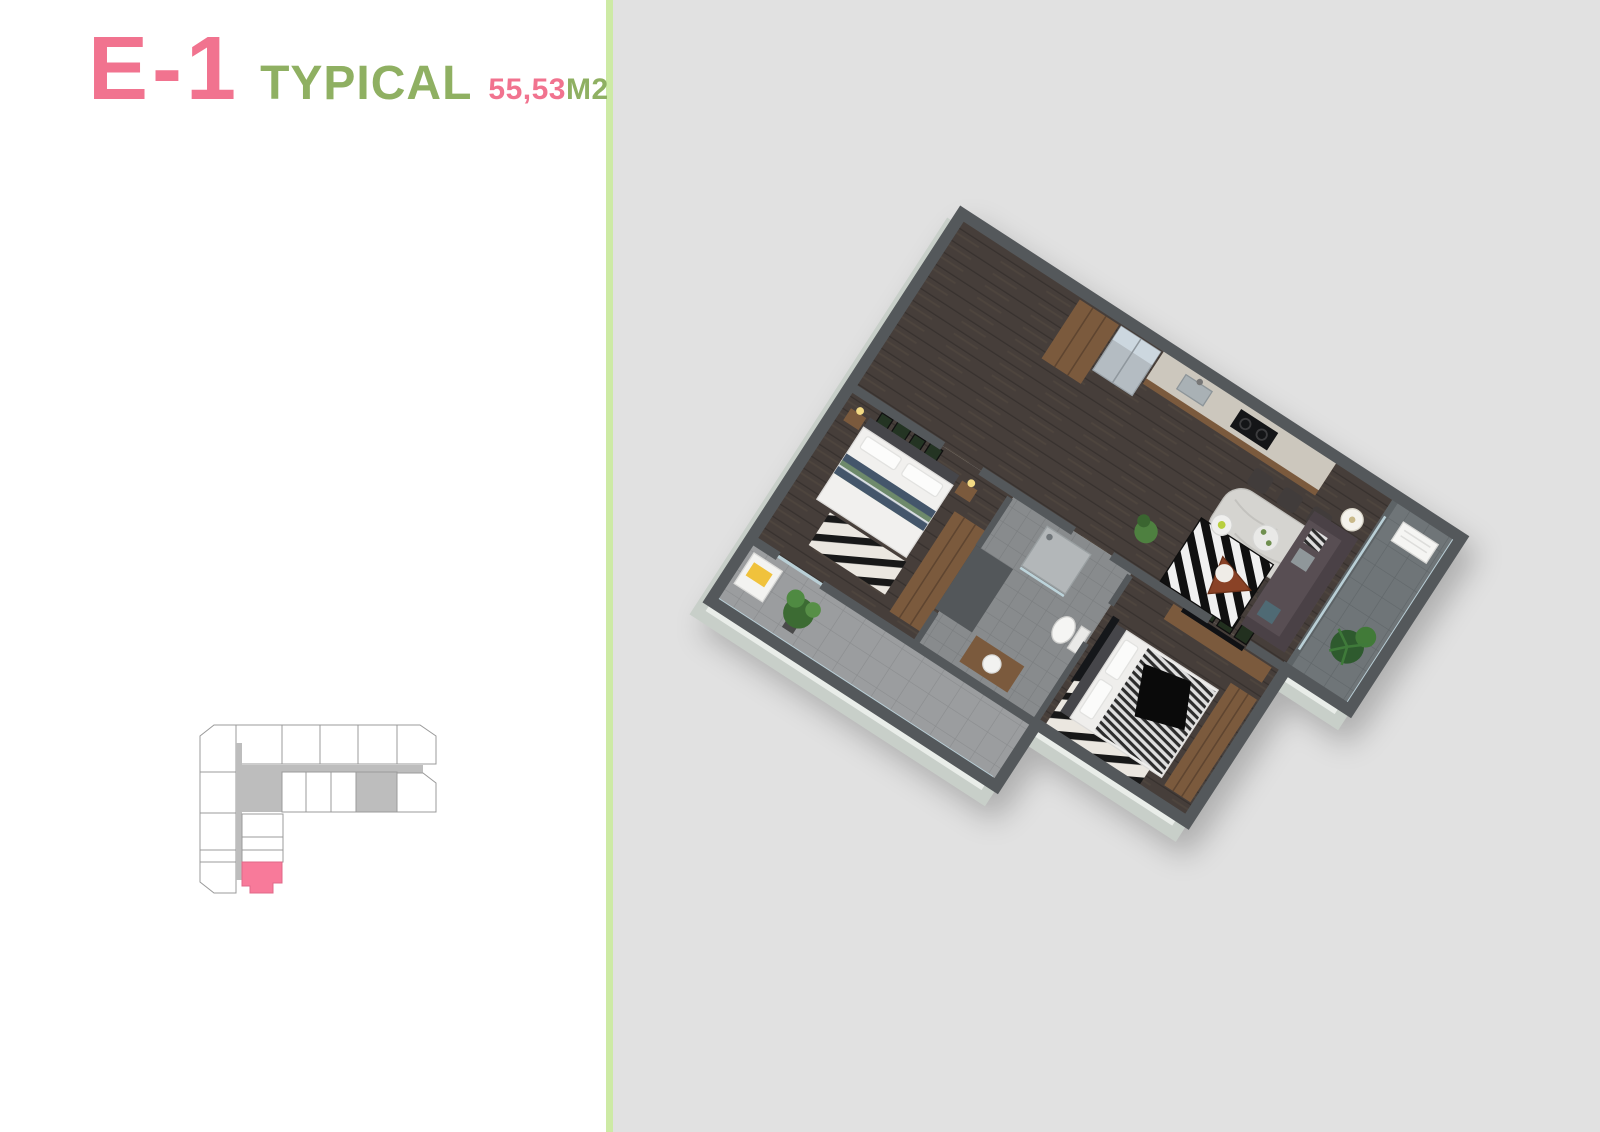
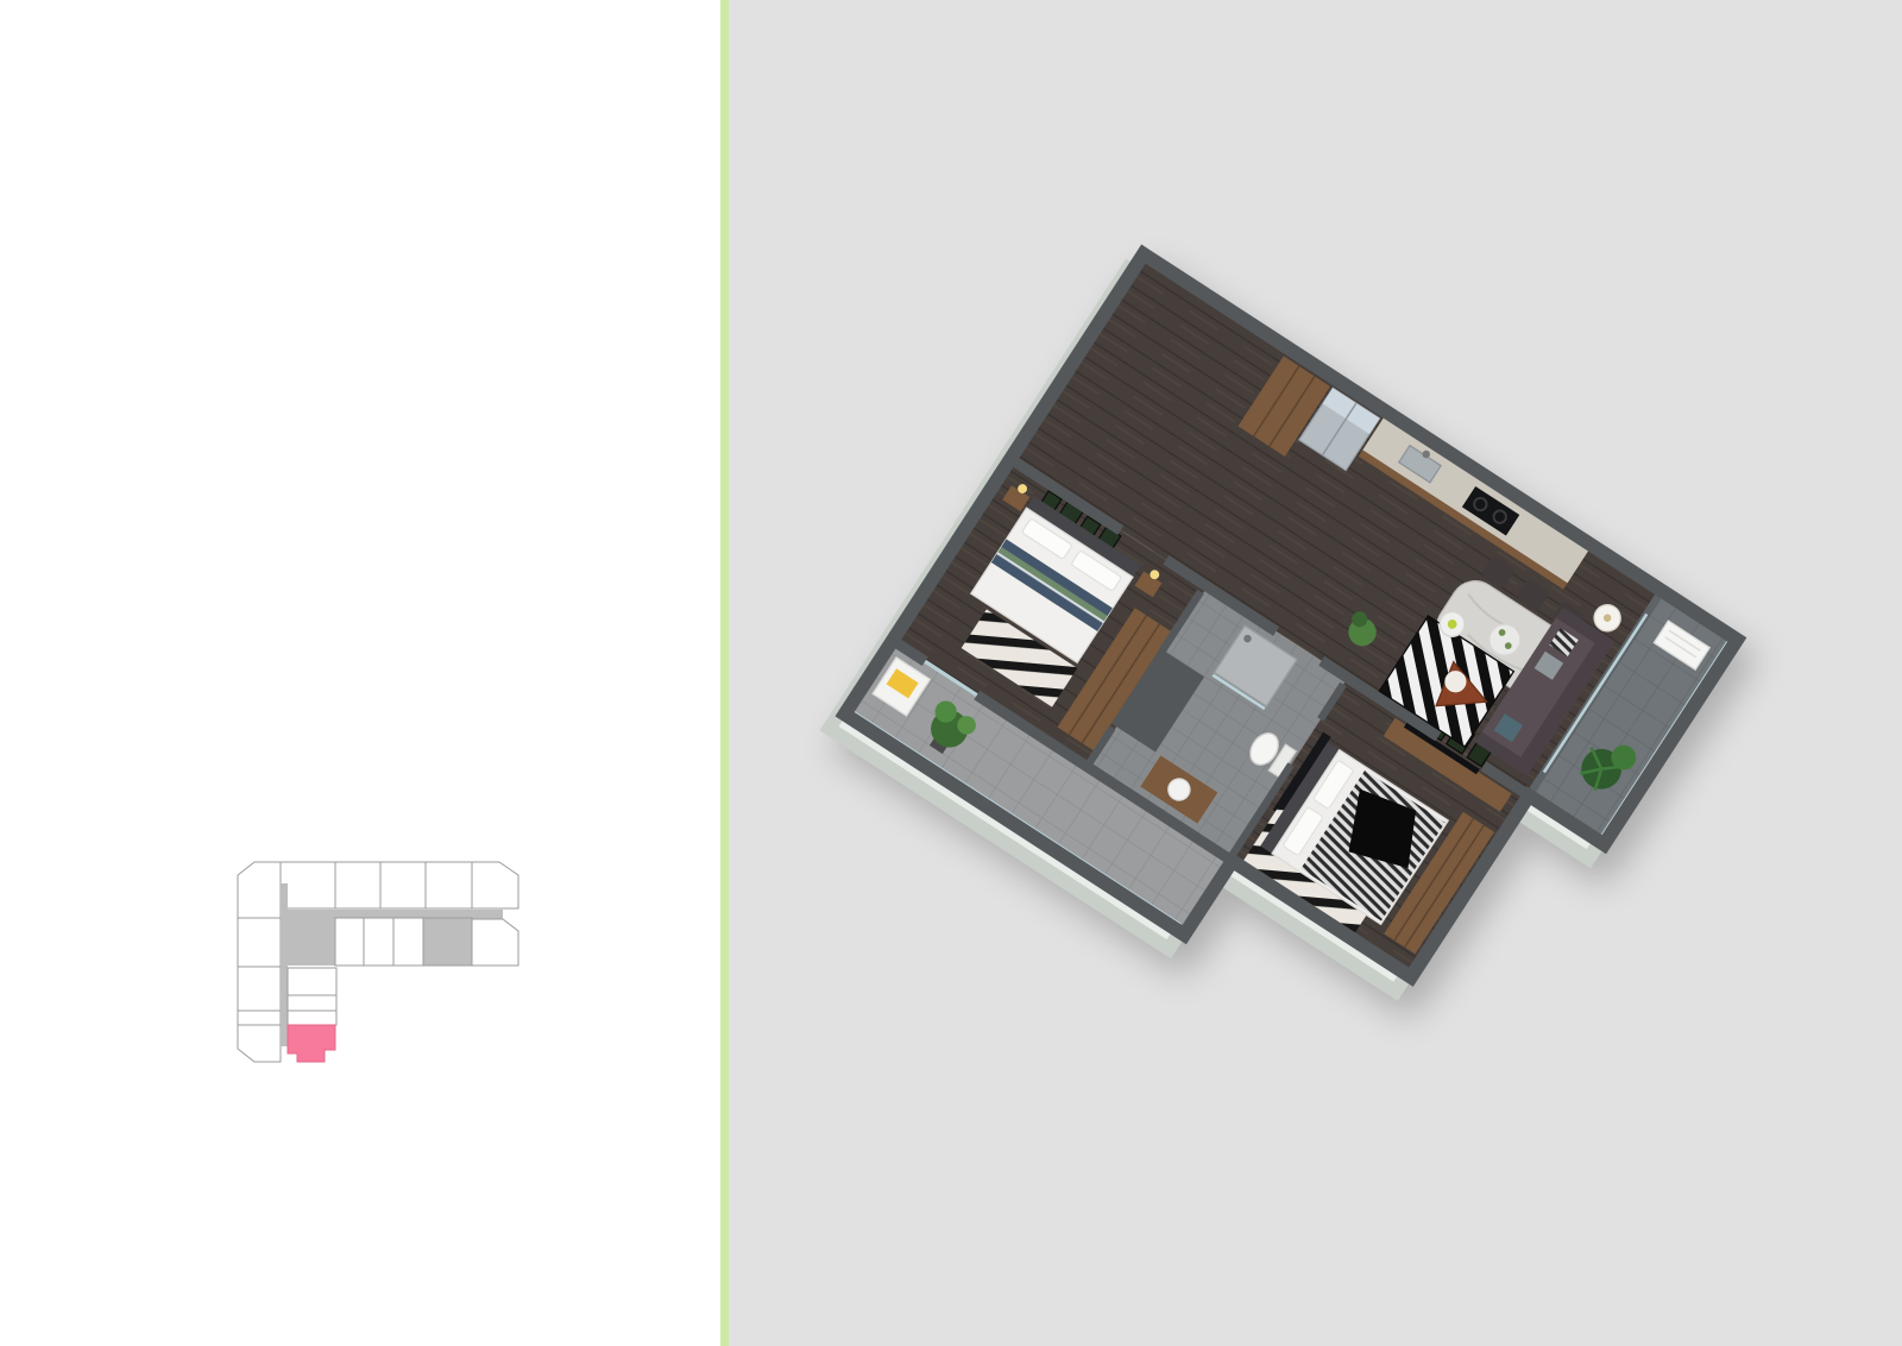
- E-1
- TYPICAL
- 55,53M2
